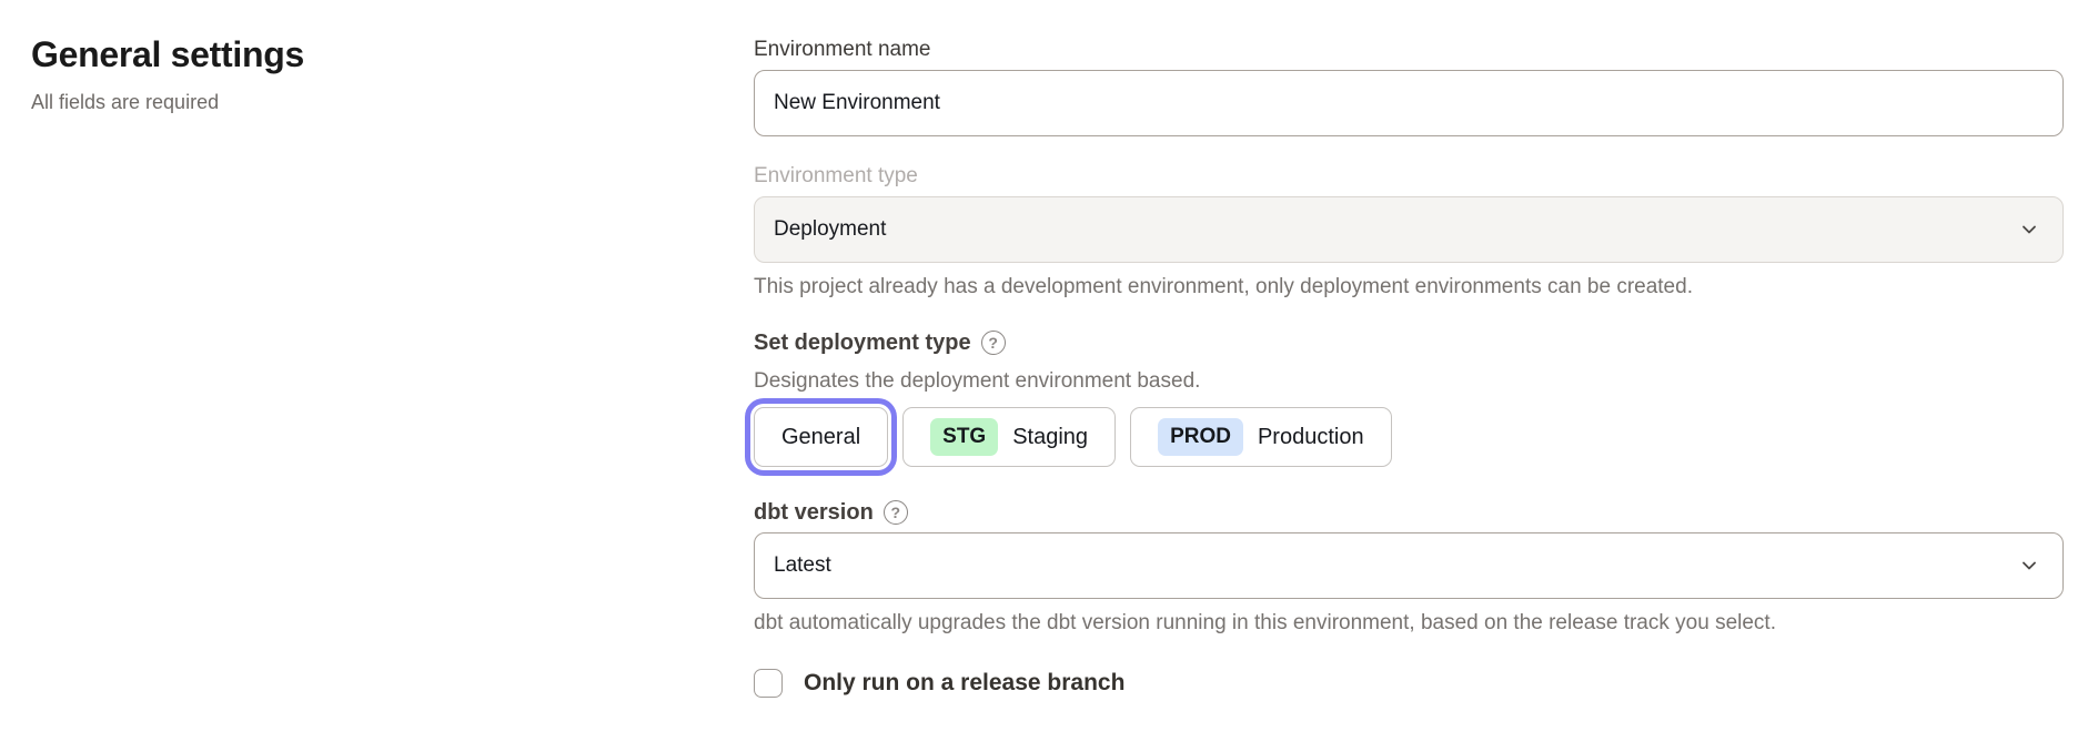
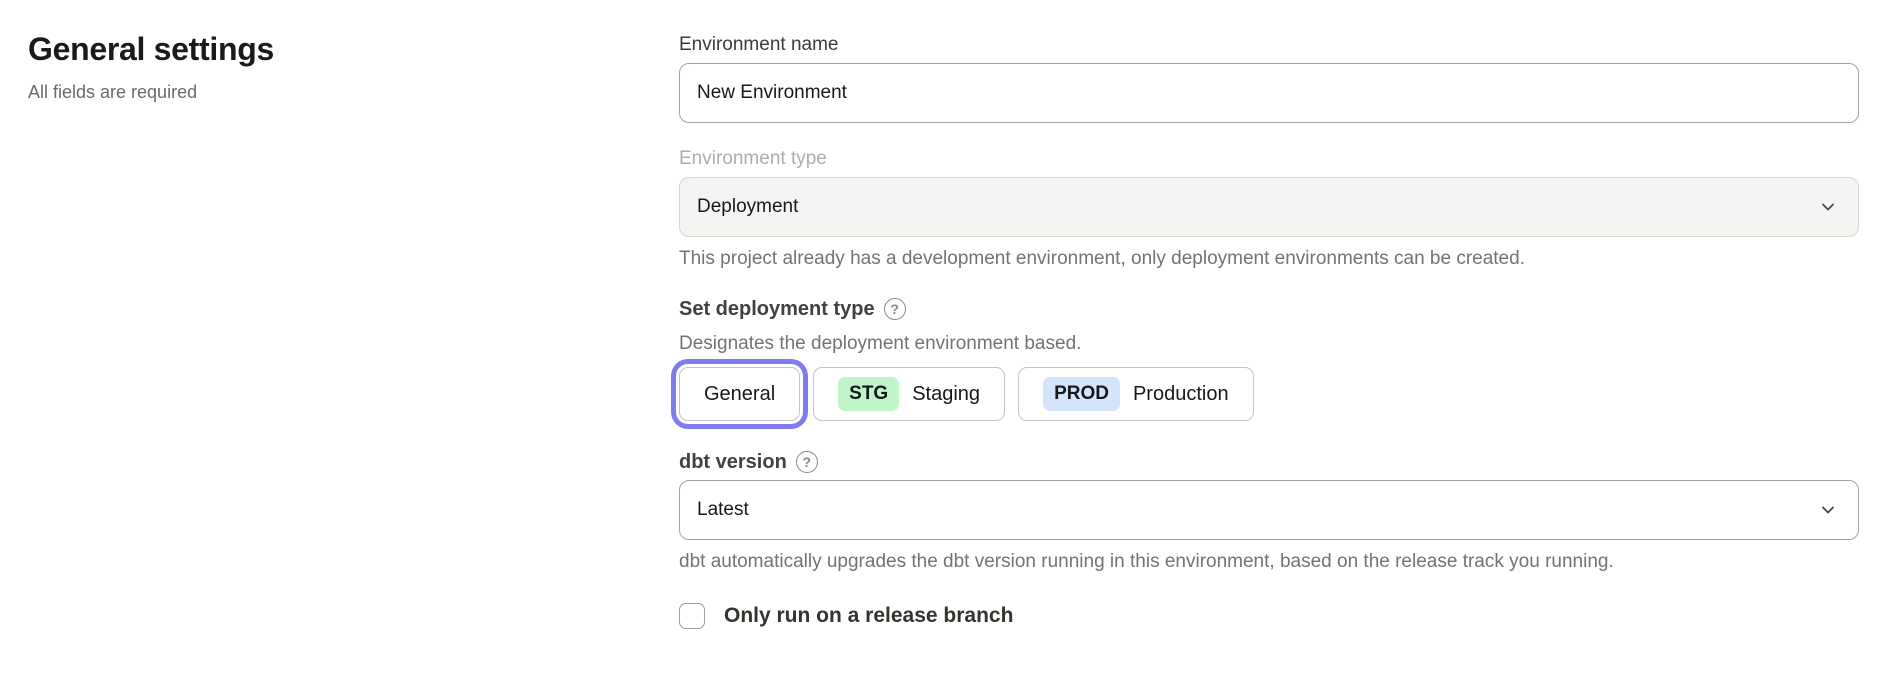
  General settings
  All fields are required
  Environment name
  New Environment
  Environment type
  Deployment
  This project already has a development environment, only deployment environments can be created.
  Set deployment type
  ?
  Designates the deployment environment based.
  General
  STG
  Staging
  PROD
  Production
  dbt version
  ?
  Latest
- dbt automatically upgrades the dbt version running in this environment, based on the release track you select.
+ dbt automatically upgrades the dbt version running in this environment, based on the release track you running.
  Only run on a release branch
